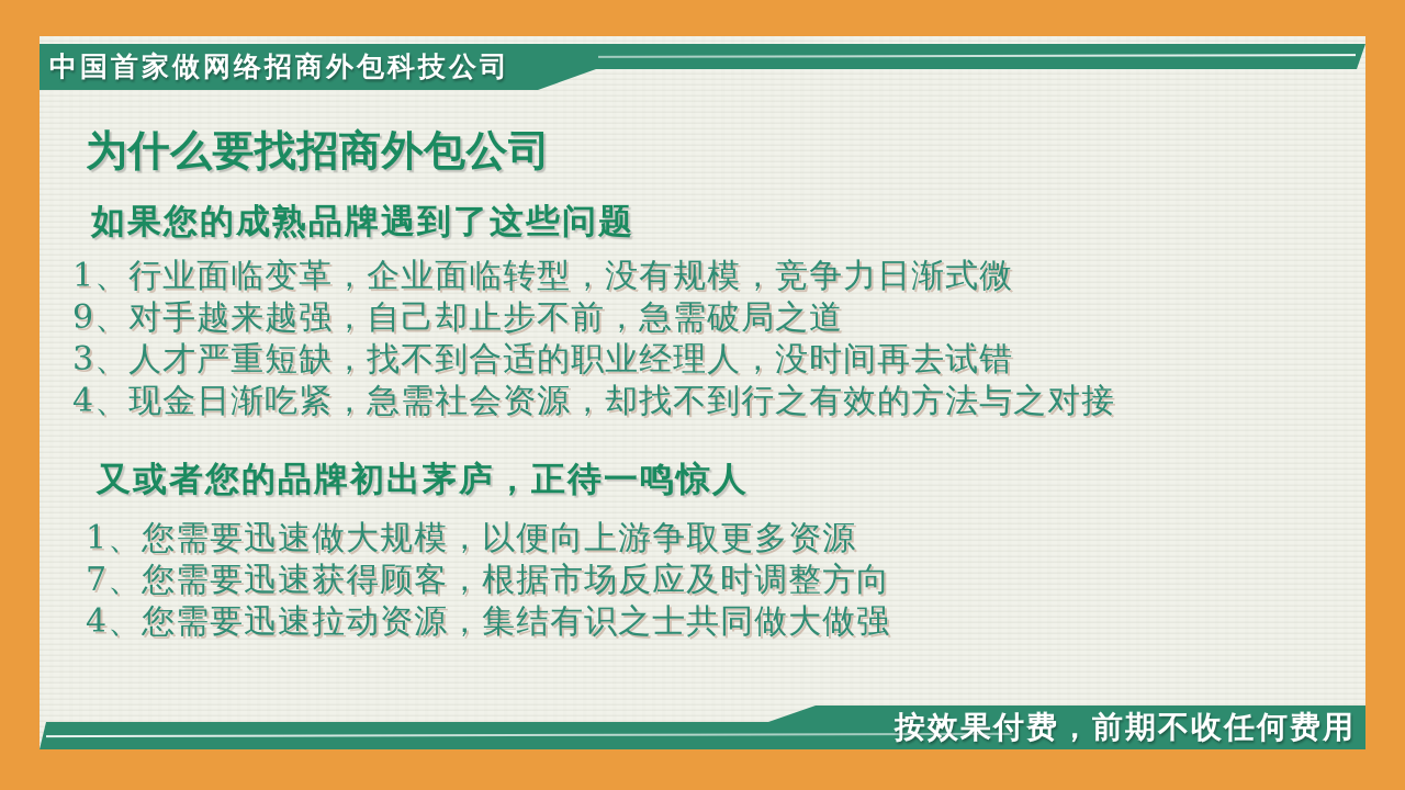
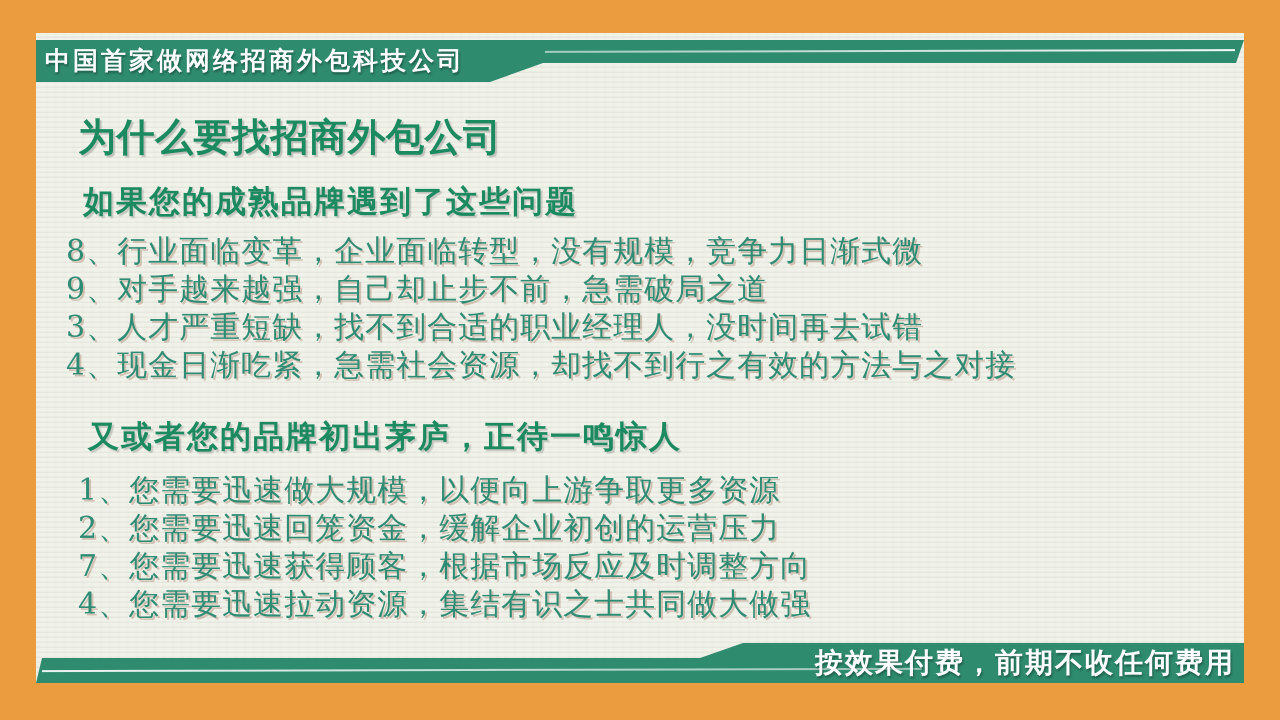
  中国首家做网络招商外包科技公司
  为什么要找招商外包公司
  如果您的成熟品牌遇到了这些问题
- 1、行业面临变革，企业面临转型，没有规模，竞争力日渐式微
+ 8、行业面临变革，企业面临转型，没有规模，竞争力日渐式微
  9、对手越来越强，自己却止步不前，急需破局之道
  3、人才严重短缺，找不到合适的职业经理人，没时间再去试错
  4、现金日渐吃紧，急需社会资源，却找不到行之有效的方法与之对接
  又或者您的品牌初出茅庐，正待一鸣惊人
  1、您需要迅速做大规模，以便向上游争取更多资源
+ 2、您需要迅速回笼资金，缓解企业初创的运营压力
  7、您需要迅速获得顾客，根据市场反应及时调整方向
  4、您需要迅速拉动资源，集结有识之士共同做大做强
  按效果付费，前期不收任何费用
